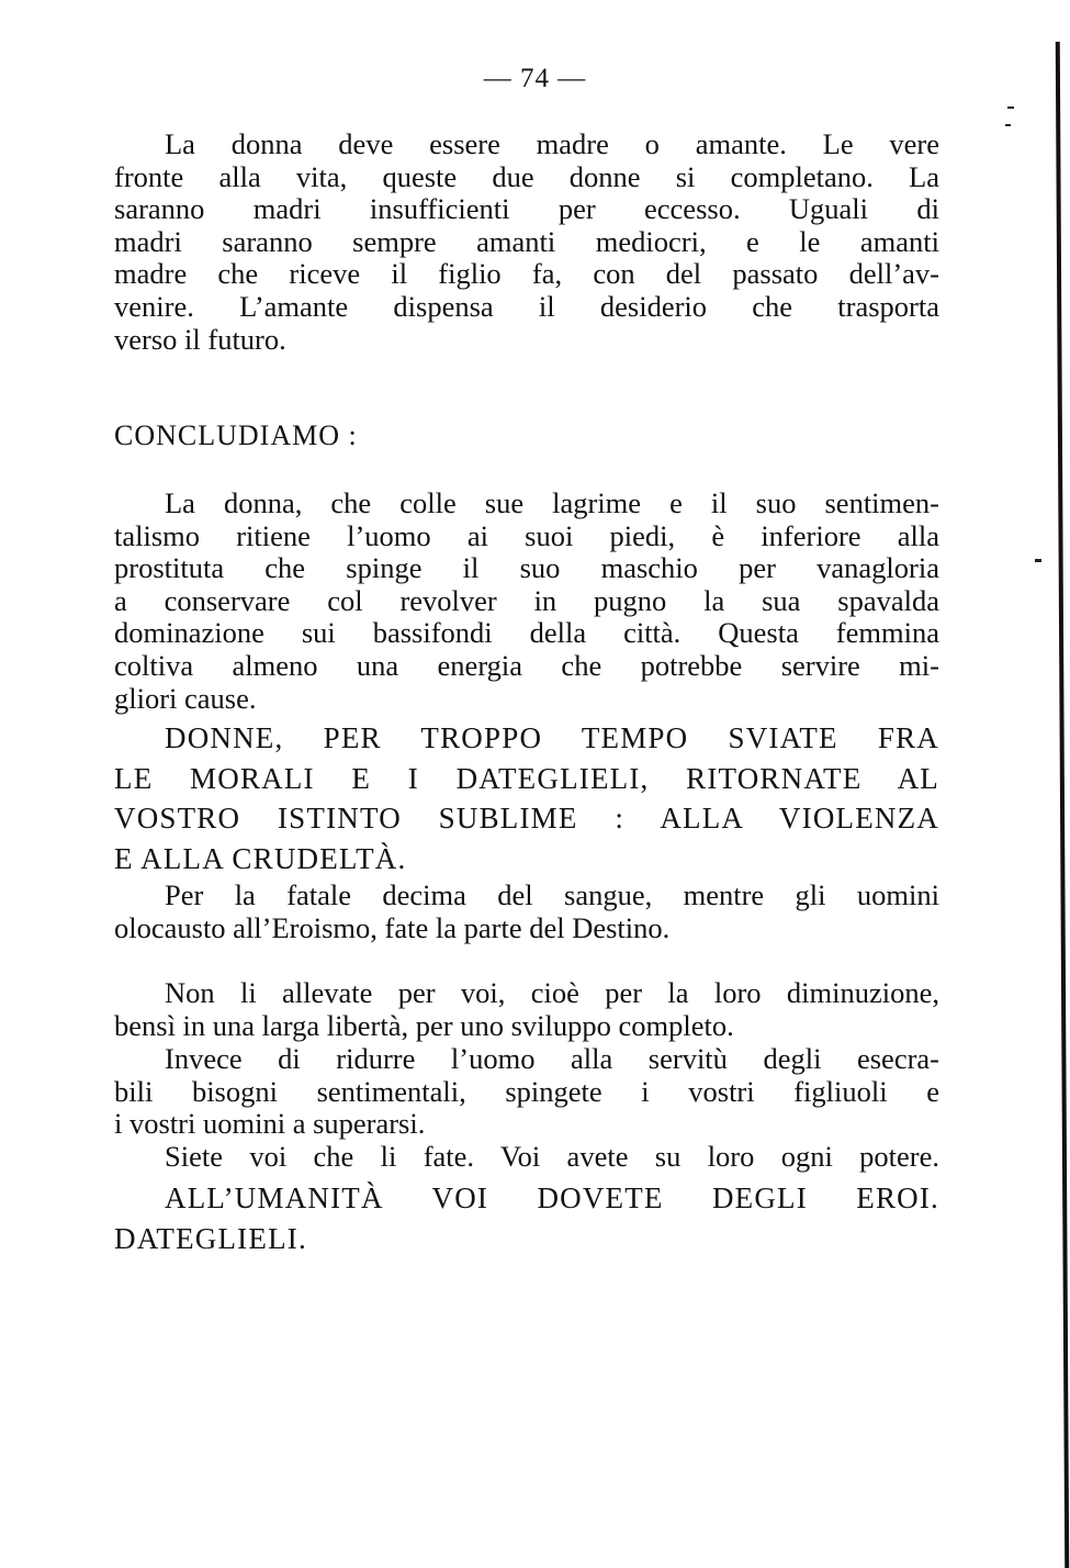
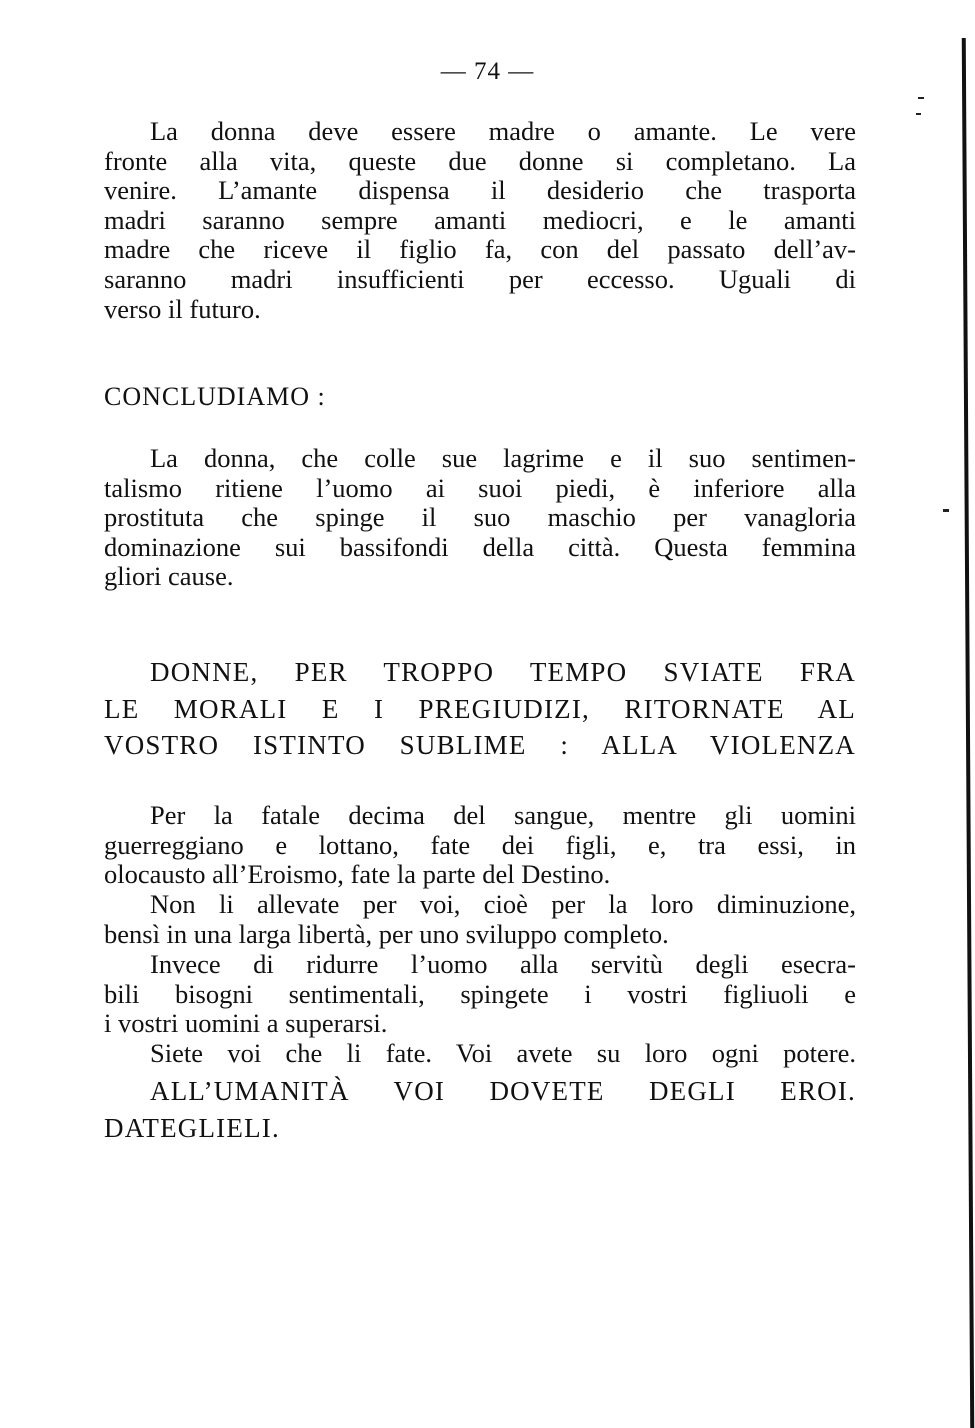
  — 74 —
  La donna deve essere madre o amante. Le vere
  fronte alla vita, queste due donne si completano. La
- saranno madri insufficienti per eccesso. Uguali di
+ venire. L’amante dispensa il desiderio che trasporta
  madri saranno sempre amanti mediocri, e le amanti
  madre che riceve il figlio fa, con del passato dell’av-
- venire. L’amante dispensa il desiderio che trasporta
+ saranno madri insufficienti per eccesso. Uguali di
  verso il futuro.
  CONCLUDIAMO :
  La donna, che colle sue lagrime e il suo sentimen-
  talismo ritiene l’uomo ai suoi piedi, è inferiore alla
  prostituta che spinge il suo maschio per vanagloria
- a conservare col revolver in pugno la sua spavalda
  dominazione sui bassifondi della città. Questa femmina
- coltiva almeno una energia che potrebbe servire mi-
  gliori cause.
  DONNE, PER TROPPO TEMPO SVIATE FRA
- LE MORALI E I DATEGLIELI, RITORNATE AL
+ LE MORALI E I PREGIUDIZI, RITORNATE AL
  VOSTRO ISTINTO SUBLIME : ALLA VIOLENZA
- E ALLA CRUDELTÀ.
  Per la fatale decima del sangue, mentre gli uomini
+ guerreggiano e lottano, fate dei figli, e, tra essi, in
  olocausto all’Eroismo, fate la parte del Destino.
  Non li allevate per voi, cioè per la loro diminuzione,
  bensì in una larga libertà, per uno sviluppo completo.
  Invece di ridurre l’uomo alla servitù degli esecra-
  bili bisogni sentimentali, spingete i vostri figliuoli e
  i vostri uomini a superarsi.
  Siete voi che li fate. Voi avete su loro ogni potere.
  ALL’UMANITÀ VOI DOVETE DEGLI EROI.
  DATEGLIELI.
